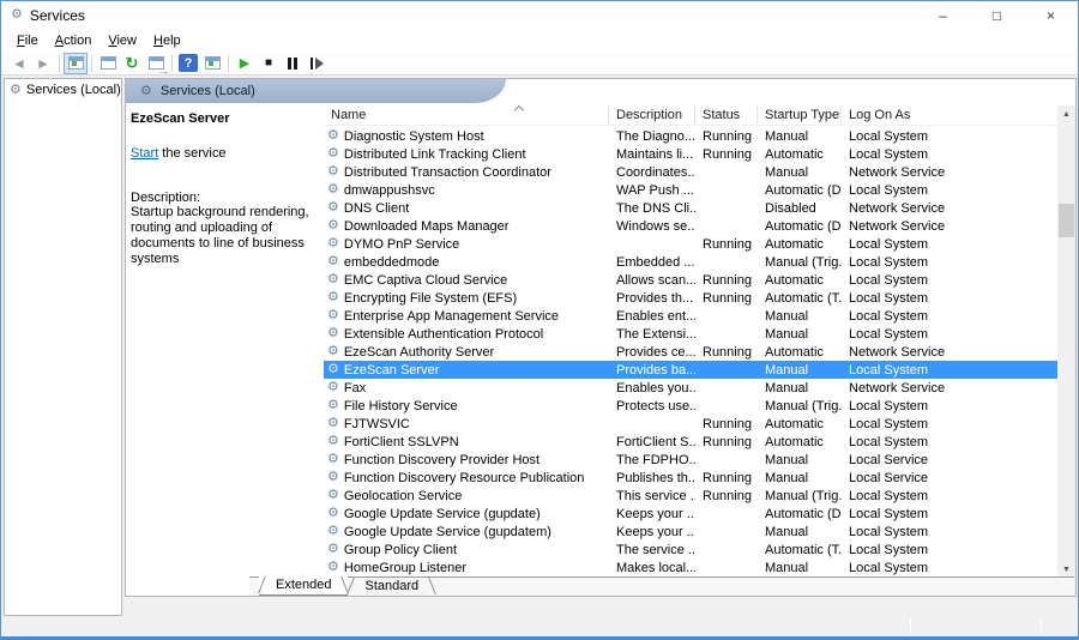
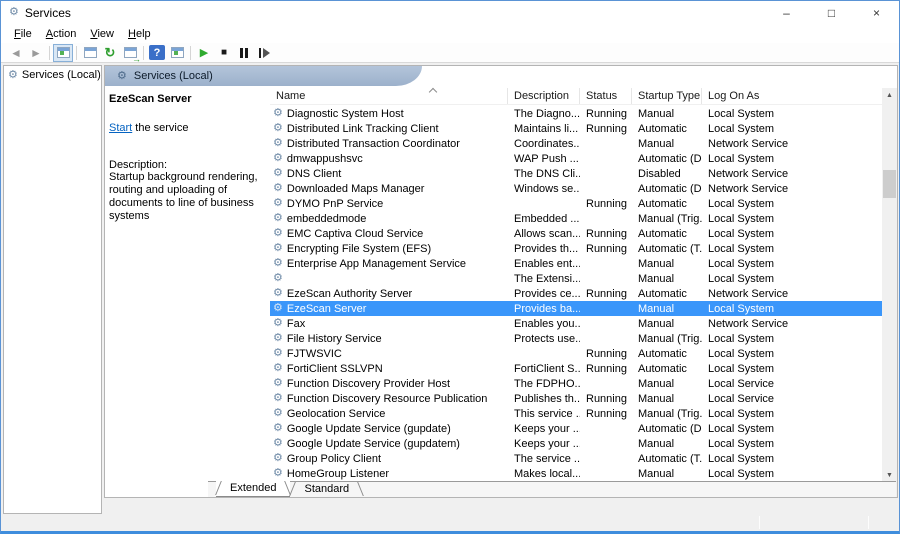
  ⚙
  Services
  –
  □
  ×
  File
  Action
  View
  Help
  ◄
  ►
  ↻
  →
  ?
  ▶
  ■
  ⚙
  Services (Local)
  ⚙
  Services (Local)
  EzeScan Server
  Start the service
  Description:
  Startup background rendering, routing and uploading of documents to line of business systems
  Name
  Description
  Status
  Startup Type
  Log On As
  ⚙
  Diagnostic System Host
  The Diagno...
  Running
  Manual
  Local System
  ⚙
  Distributed Link Tracking Client
  Maintains li...
  Running
  Automatic
  Local System
  ⚙
  Distributed Transaction Coordinator
  Coordinates..
  Manual
  Network Service
  ⚙
  dmwappushsvc
  WAP Push ...
  Automatic (D
  Local System
  ⚙
  DNS Client
  The DNS Cli..
  Disabled
  Network Service
  ⚙
  Downloaded Maps Manager
  Windows se..
  Automatic (D
  Network Service
  ⚙
  DYMO PnP Service
  Running
  Automatic
  Local System
  ⚙
  embeddedmode
  Embedded ...
  Manual (Trig.
  Local System
  ⚙
  EMC Captiva Cloud Service
  Allows scan...
  Running
  Automatic
  Local System
  ⚙
  Encrypting File System (EFS)
  Provides th...
  Running
  Automatic (T.
  Local System
  ⚙
  Enterprise App Management Service
  Enables ent...
  Manual
  Local System
  ⚙
- Extensible Authentication Protocol
  The Extensi...
  Manual
  Local System
  ⚙
  EzeScan Authority Server
  Provides ce...
  Running
  Automatic
  Network Service
  ⚙
  EzeScan Server
  Provides ba...
  Manual
  Local System
  ⚙
  Fax
  Enables you..
  Manual
  Network Service
  ⚙
  File History Service
  Protects use..
  Manual (Trig.
  Local System
  ⚙
  FJTWSVIC
  Running
  Automatic
  Local System
  ⚙
  FortiClient SSLVPN
  FortiClient S..
  Running
  Automatic
  Local System
  ⚙
  Function Discovery Provider Host
  The FDPHO..
  Manual
  Local Service
  ⚙
  Function Discovery Resource Publication
  Publishes th..
  Running
  Manual
  Local Service
  ⚙
  Geolocation Service
  This service .
  Running
  Manual (Trig.
  Local System
  ⚙
  Google Update Service (gupdate)
  Keeps your ..
  Automatic (D
  Local System
  ⚙
  Google Update Service (gupdatem)
  Keeps your ..
  Manual
  Local System
  ⚙
  Group Policy Client
  The service ..
  Automatic (T.
  Local System
  ⚙
  HomeGroup Listener
  Makes local...
  Manual
  Local System
  Extended
  Standard
